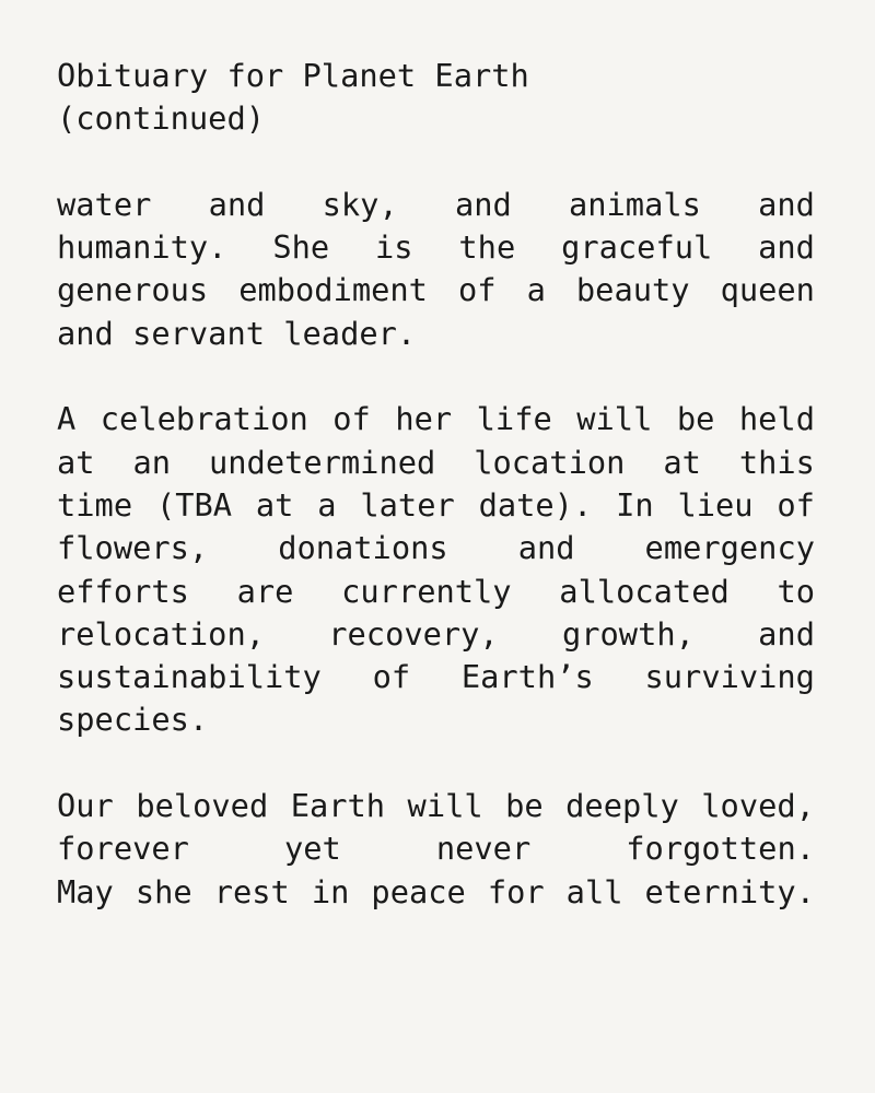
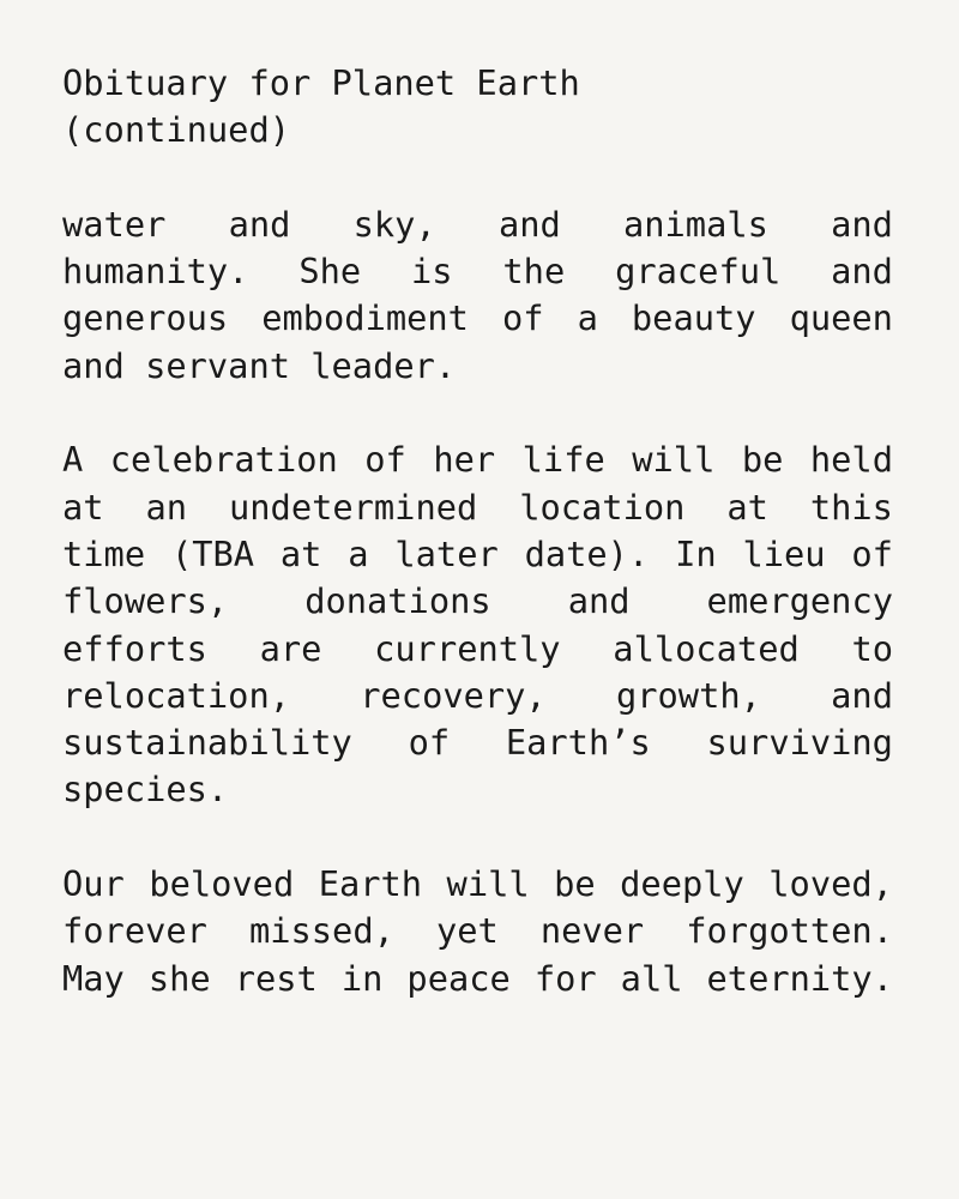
  Obituary for Planet Earth
  (continued)
  water
  and
  sky,
  and
  animals
  and
  humanity.
  She
  is
  the
  graceful
  and
  generous
  embodiment
  of
  a
  beauty
  queen
  and servant leader.
  A
  celebration
  of
  her
  life
  will
  be
  held
  at
  an
  undetermined
  location
  at
  this
  time
  (TBA
  at
  a
  later
  date).
  In
  lieu
  of
  flowers,
  donations
  and
  emergency
  efforts
  are
  currently
  allocated
  to
  relocation,
  recovery,
  growth,
  and
  sustainability
  of
  Earth’s
  surviving
  species.
  Our
  beloved
  Earth
  will
  be
  deeply
  loved,
  forever
+ missed,
  yet
  never
  forgotten.
  May
  she
  rest
  in
  peace
  for
  all
  eternity.
